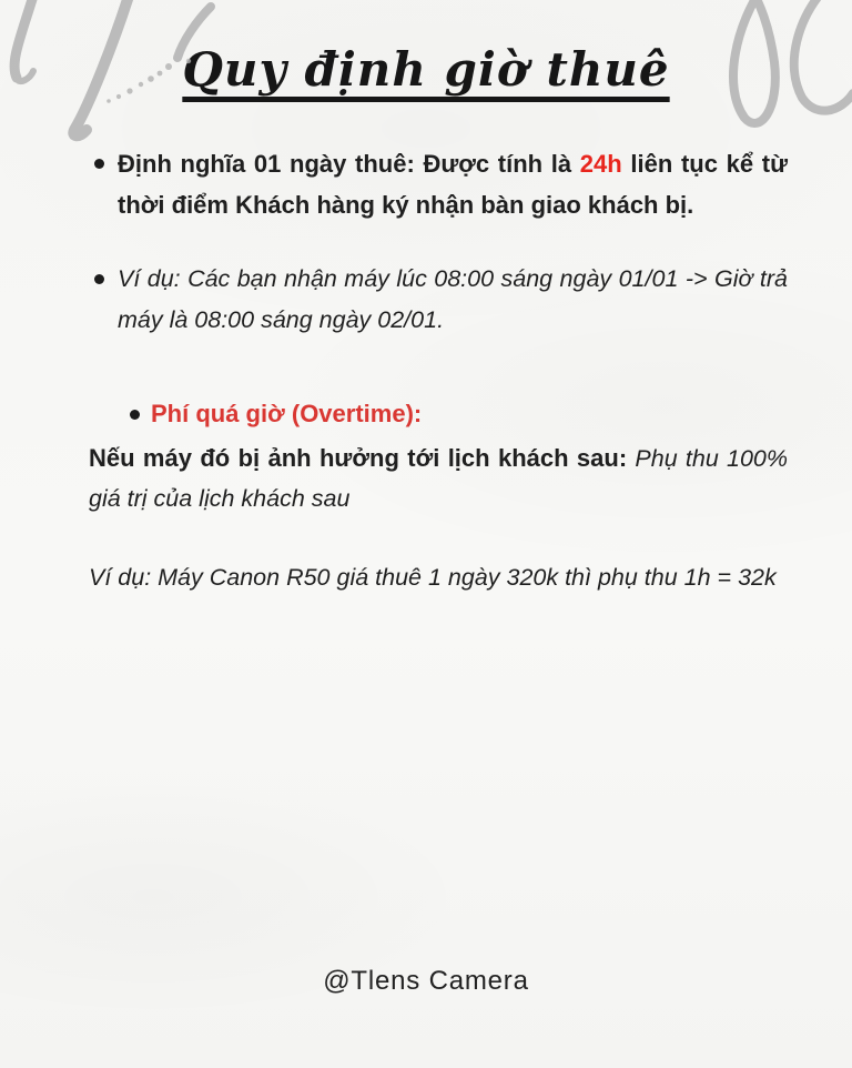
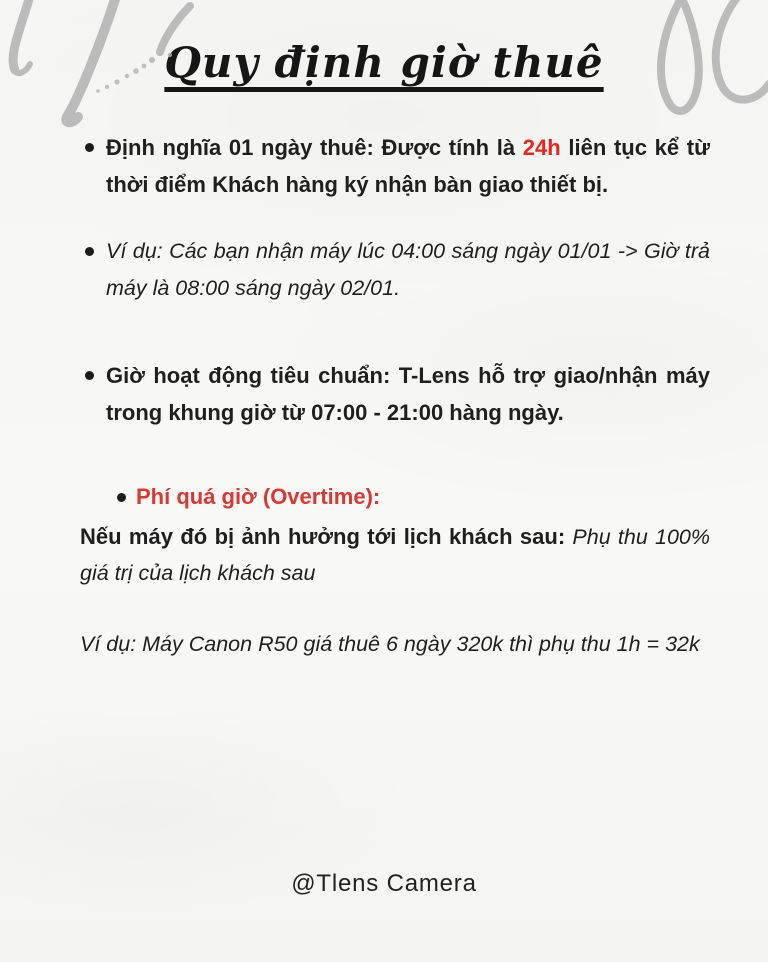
  Quy định giờ thuê
- Định nghĩa 01 ngày thuê: Được tính là 24h liên tục kể từ thời điểm Khách hàng ký nhận bàn giao khách bị.
+ Định nghĩa 01 ngày thuê: Được tính là 24h liên tục kể từ thời điểm Khách hàng ký nhận bàn giao thiết bị.
- Ví dụ: Các bạn nhận máy lúc 08:00 sáng ngày 01/01 -> Giờ trả máy là 08:00 sáng ngày 02/01.
+ Ví dụ: Các bạn nhận máy lúc 04:00 sáng ngày 01/01 -> Giờ trả máy là 08:00 sáng ngày 02/01.
+ Giờ hoạt động tiêu chuẩn: T-Lens hỗ trợ giao/nhận máy trong khung giờ từ 07:00 - 21:00 hàng ngày.
  Phí quá giờ (Overtime):
  Nếu máy đó bị ảnh hưởng tới lịch khách sau: Phụ thu 100% giá trị của lịch khách sau
- Ví dụ: Máy Canon R50 giá thuê 1 ngày 320k thì phụ thu 1h = 32k
+ Ví dụ: Máy Canon R50 giá thuê 6 ngày 320k thì phụ thu 1h = 32k
  @Tlens Camera
